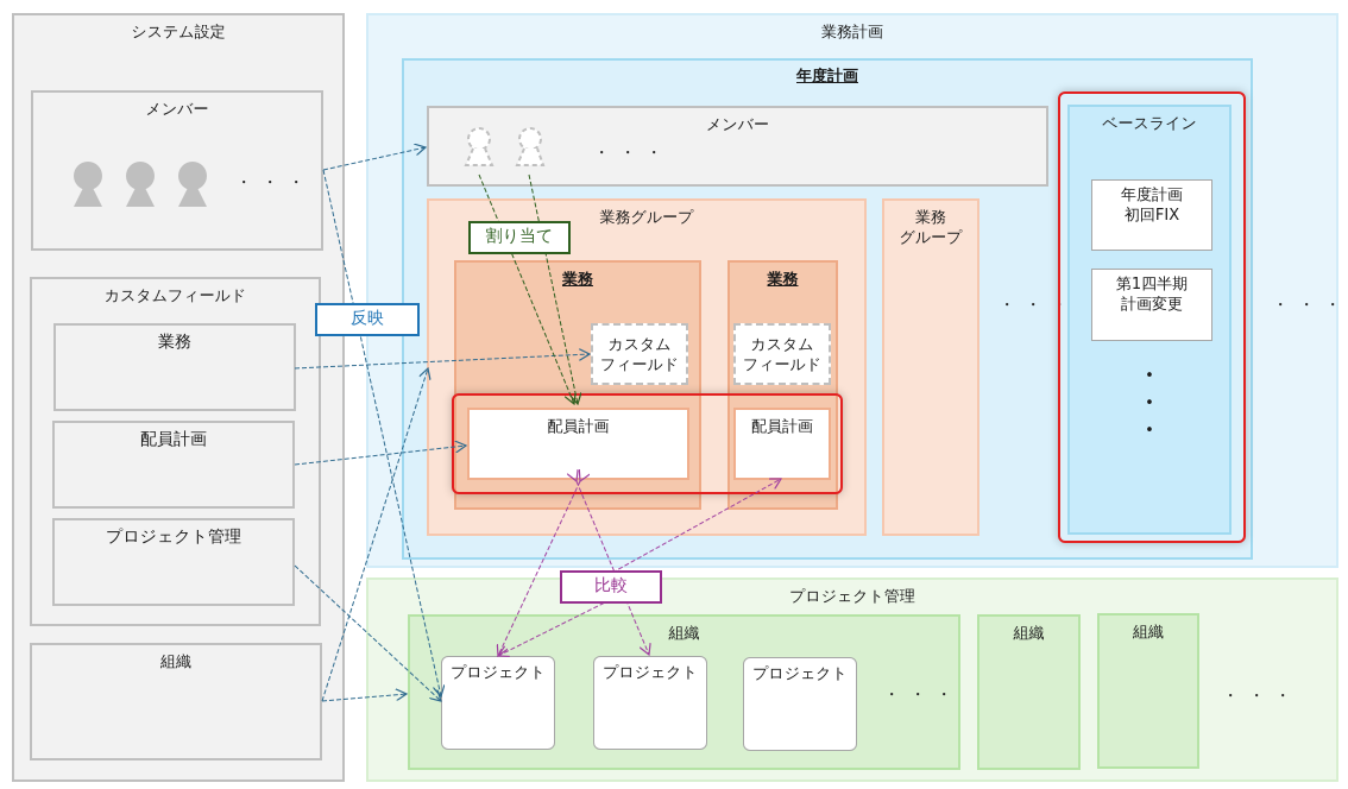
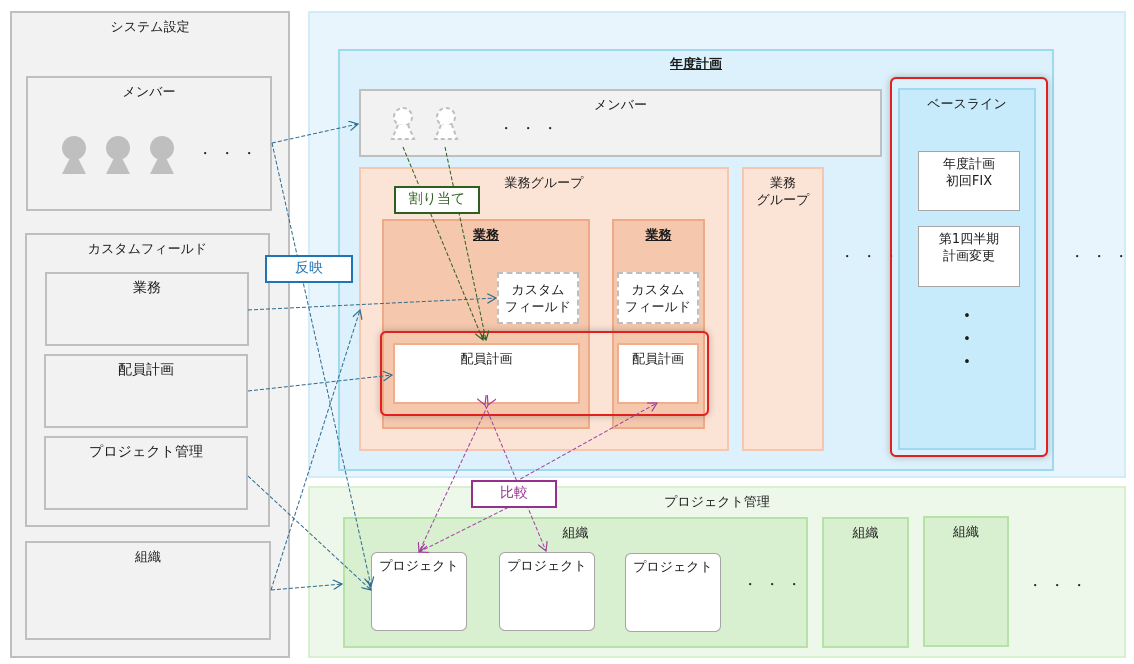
  システム設定
  メンバー
  ・・・
  カスタムフィールド
  業務
  配員計画
  プロジェクト管理
  組織
- 業務計画
  ・・・
  年度計画
  ・・・
  メンバー
  ・・・
  業務グループ
  業務
  業務
  カスタム
  フィールド
  カスタム
  フィールド
  配員計画
  配員計画
  業務
  グループ
  ベースライン
  •
  •
  •
  年度計画
  初回FIX
  第1四半期
  計画変更
  プロジェクト管理
  ・・・
  組織
  ・・・
  プロジェクト
  プロジェクト
  プロジェクト
  組織
  組織
  反映
  割り当て
  比較
